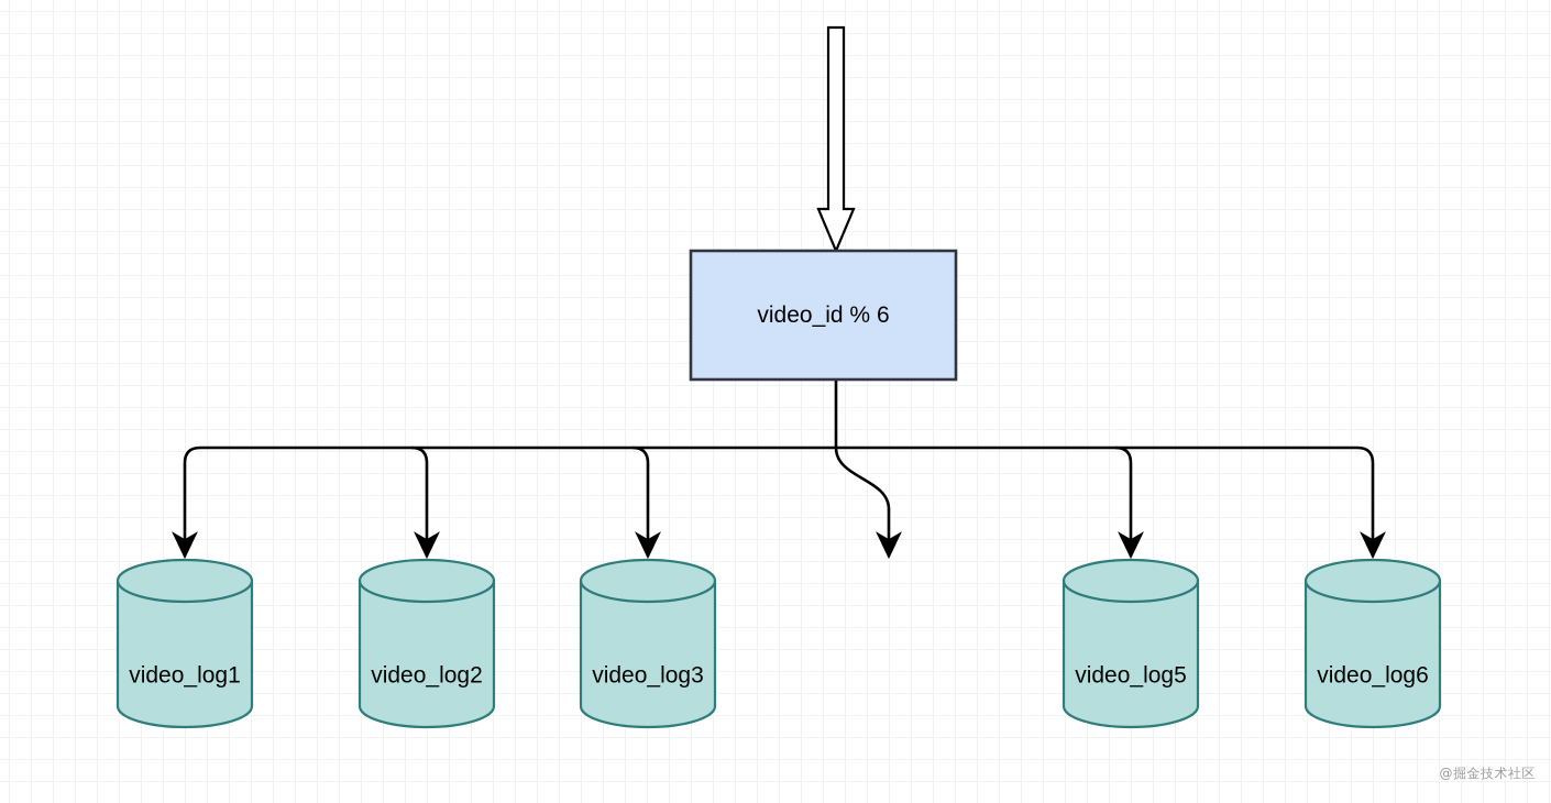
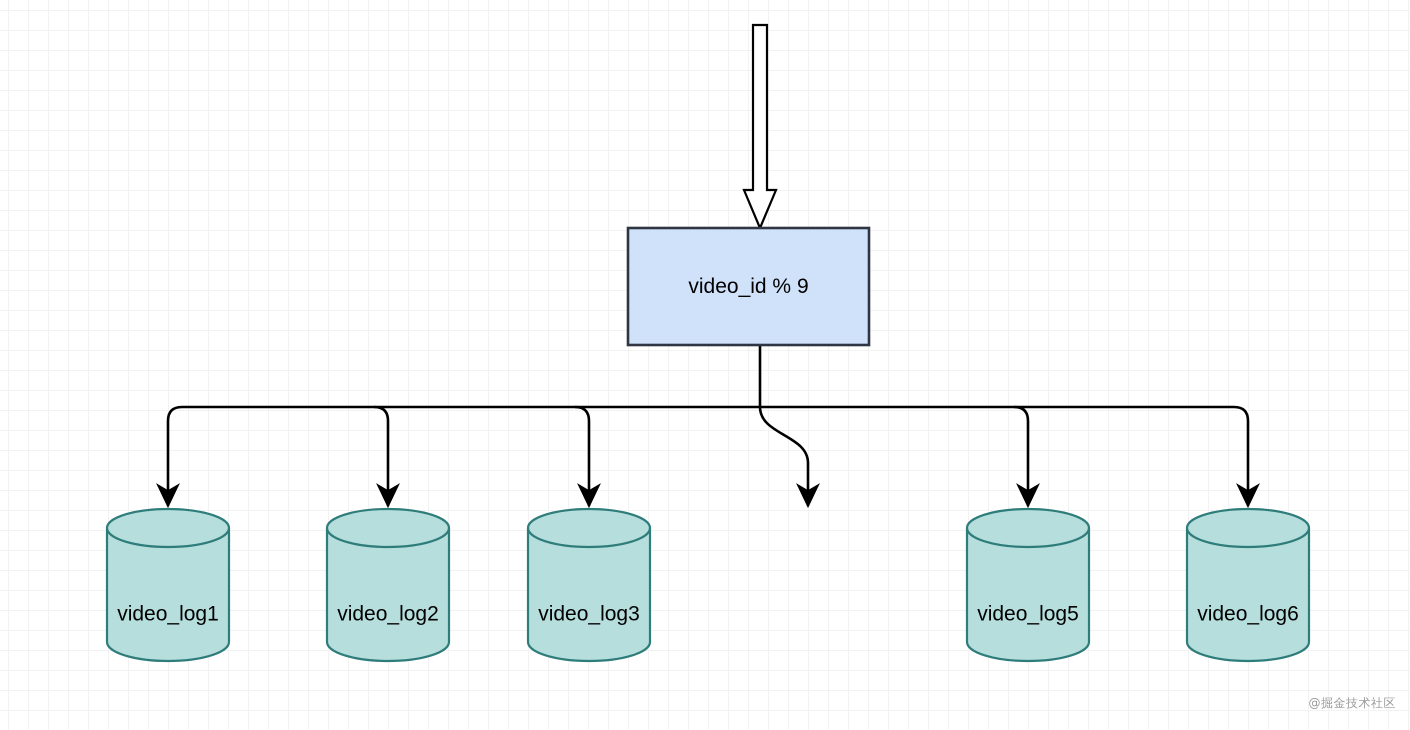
- video_id % 6
+ video_id % 9
  video_log1
  video_log2
  video_log3
  video_log5
  video_log6
  @掘金技术社区
